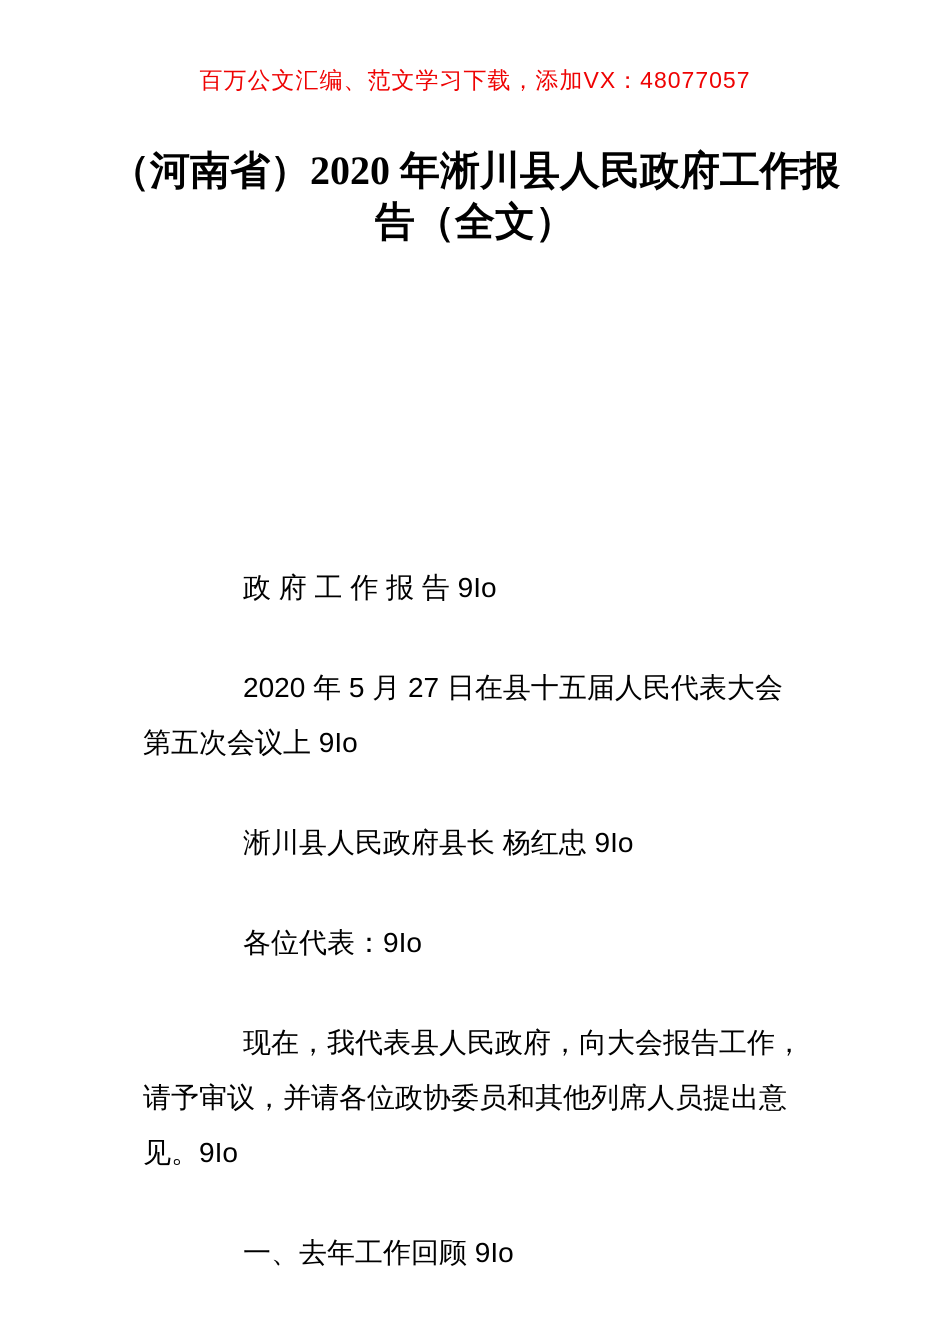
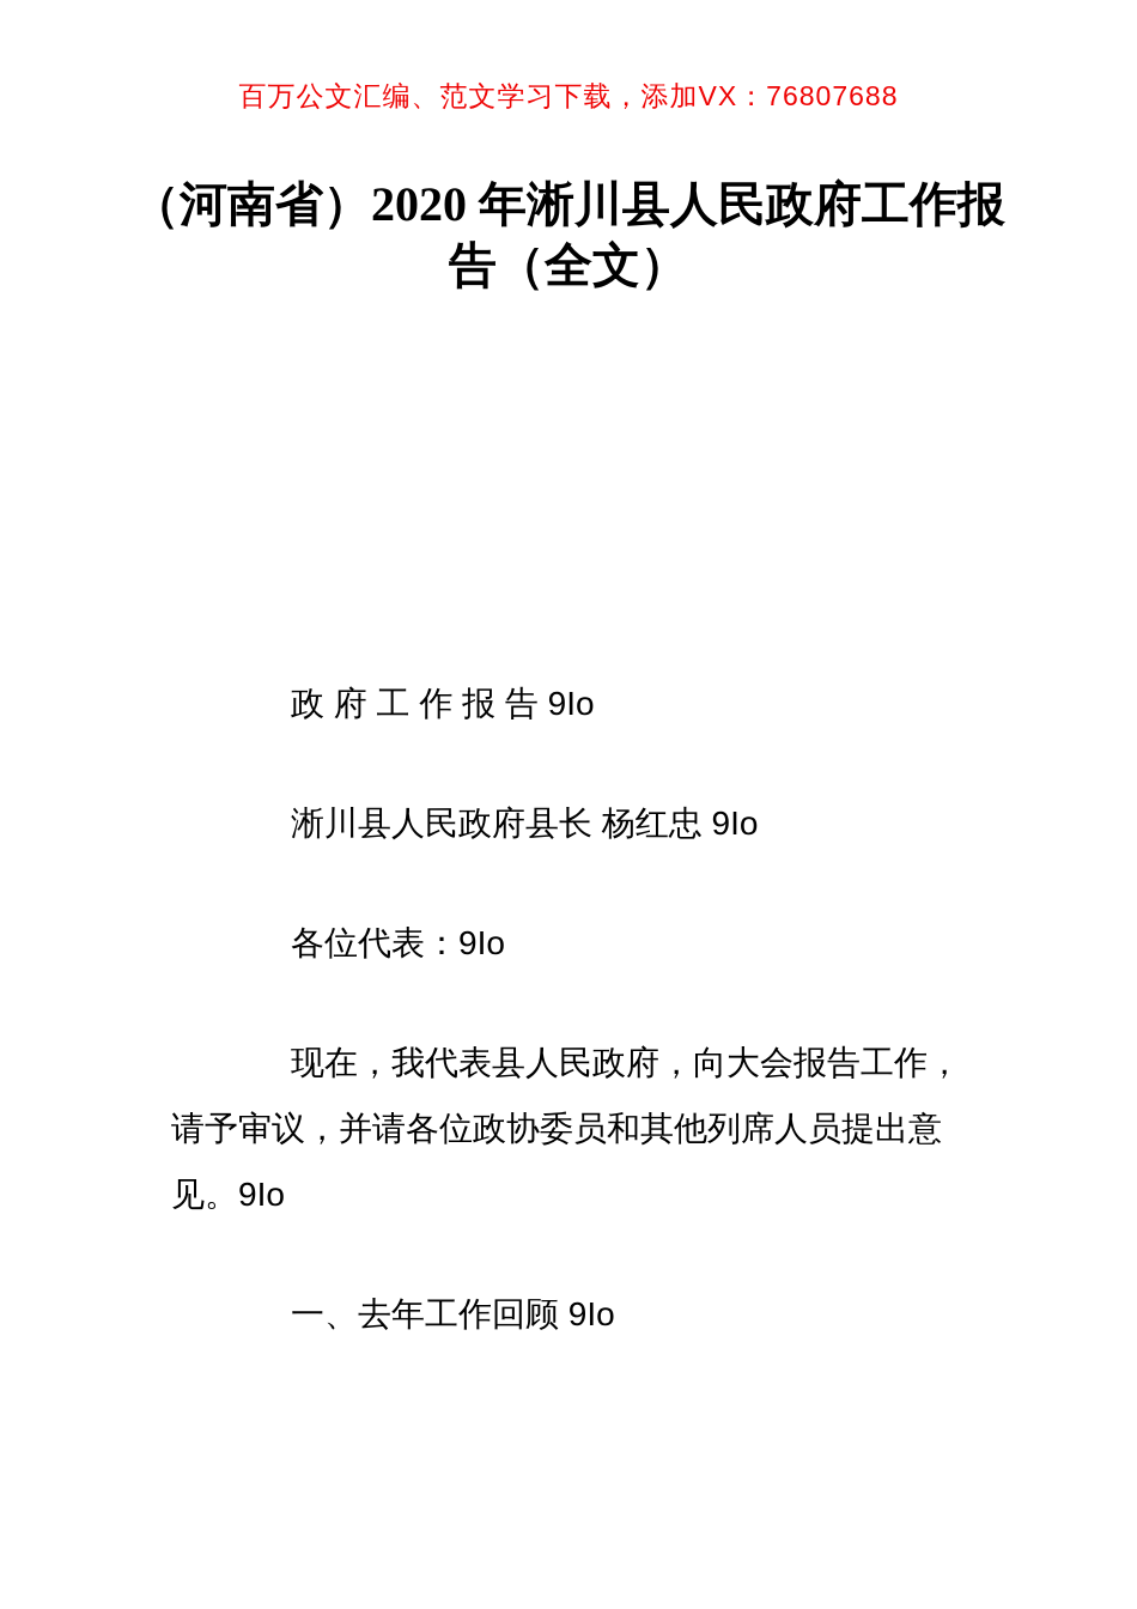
- 百万公文汇编、范文学习下载，添加VX：48077057
+ 百万公文汇编、范文学习下载，添加VX：76807688
  （河南省）2020 年淅川县人民政府工作报
  告（全文）
  政 府 工 作 报 告 9Io
- 2020 年 5 月 27 日在县十五届人民代表大会第五次会议上 9Io
  淅川县人民政府县长 杨红忠 9Io
  各位代表：9Io
  现在，我代表县人民政府，向大会报告工作，请予审议，并请各位政协委员和其他列席人员提出意见。9Io
  一、去年工作回顾 9Io
